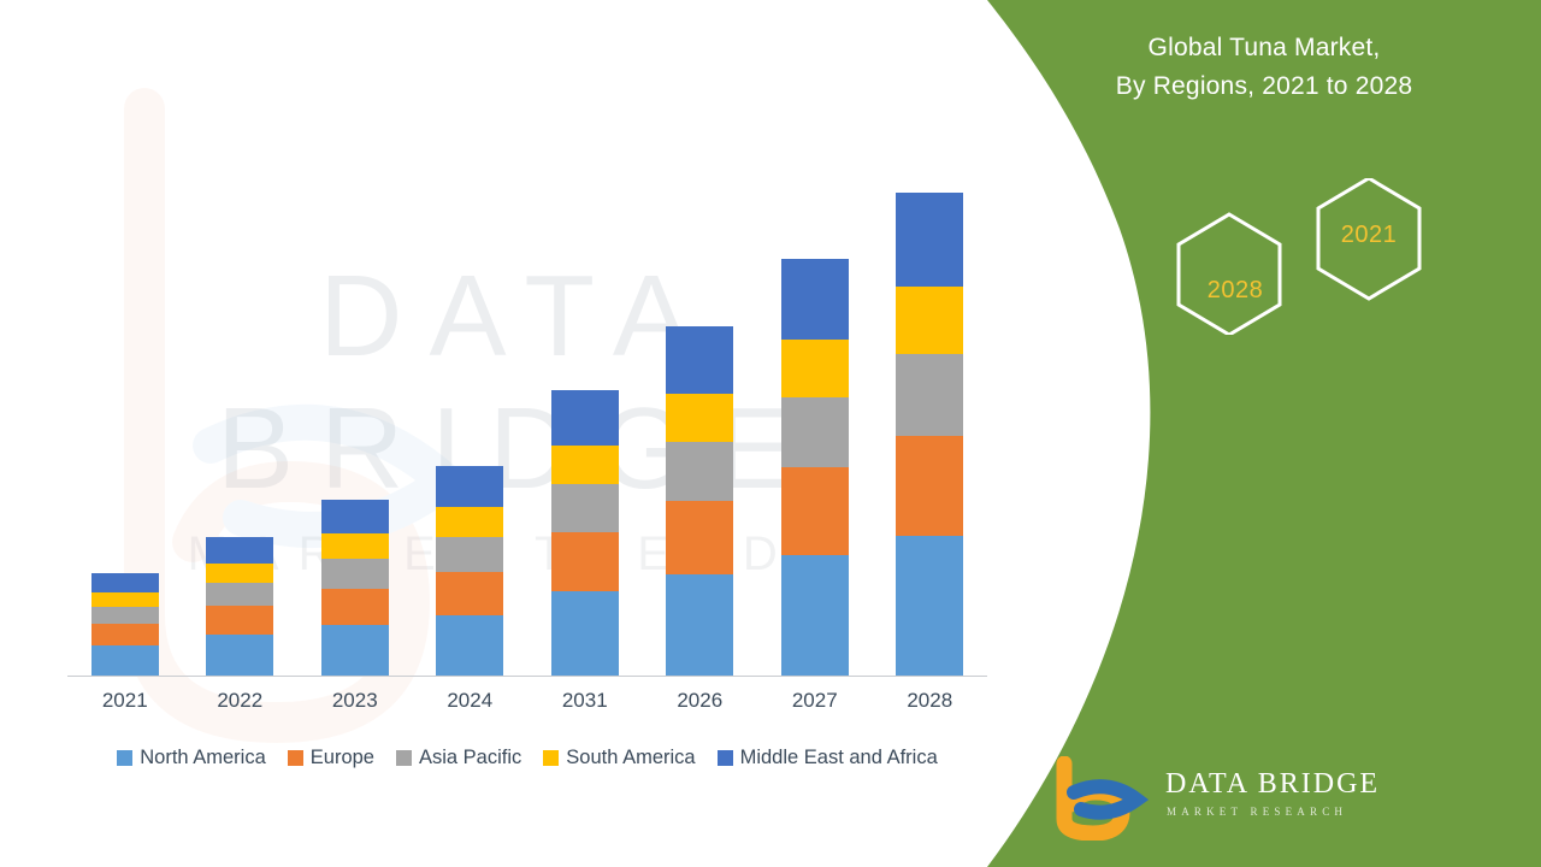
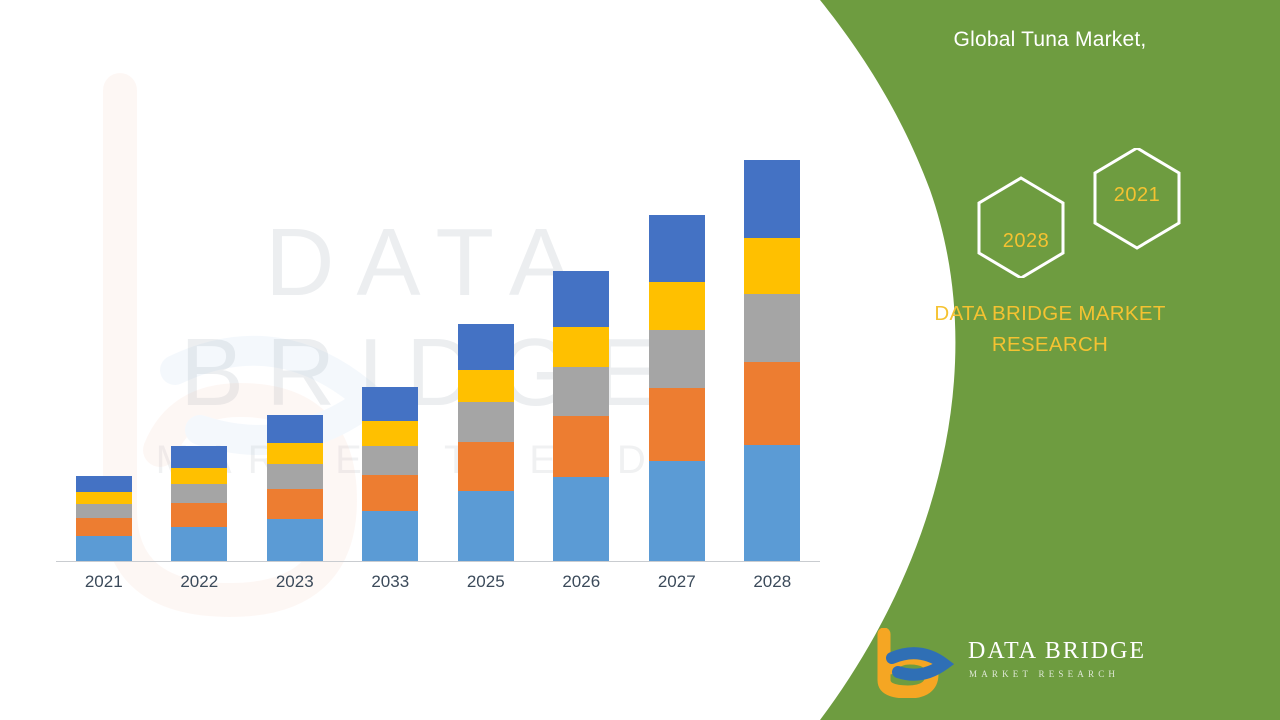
  DATA BRIDGE
  2021
  2022
  2023
- 2024
+ 2033
- 2031
+ 2025
  2026
  2027
  2028
- North America
- Europe
- Asia Pacific
- South America
- Middle East and Africa
  Global Tuna Market,
- By Regions, 2021 to 2028
  2021
  2028
+ DATA BRIDGE MARKET
+ RESEARCH
  DATA BRIDGE
  MARKET RESEARCH
